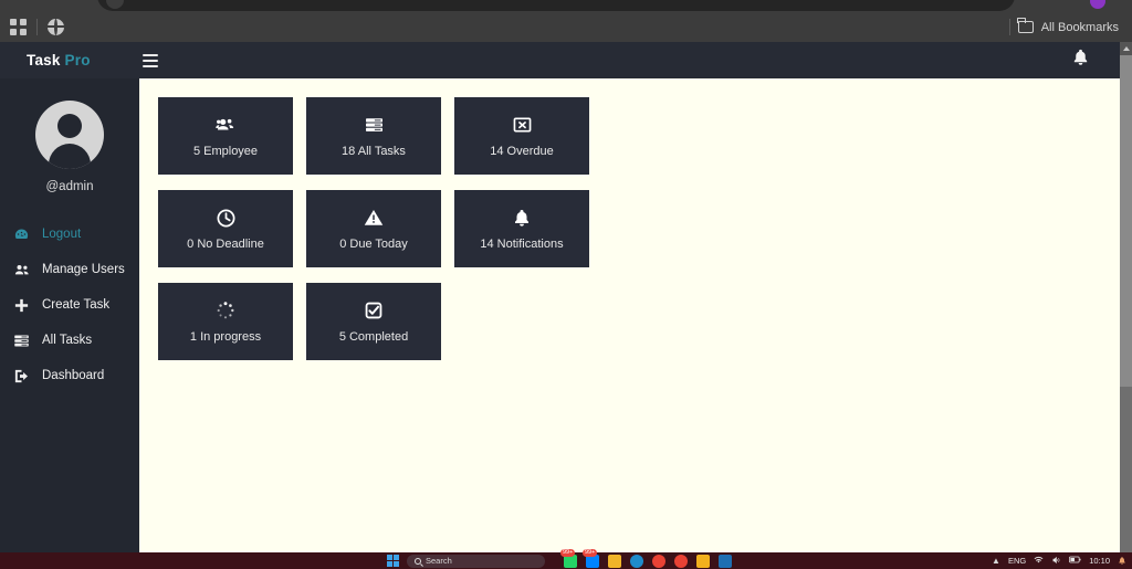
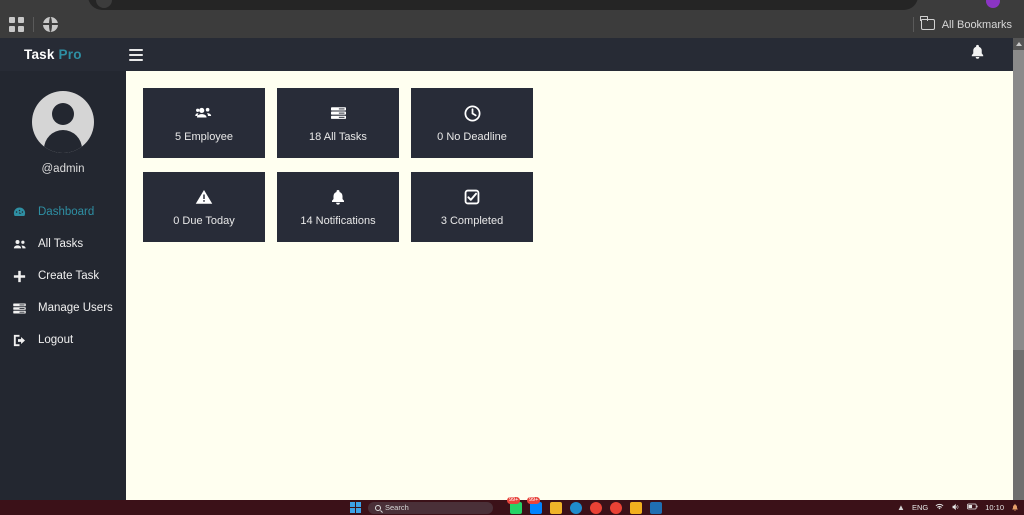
  All Bookmarks
  Task Pro
  @admin
- Logout
+ Dashboard
- Manage Users
+ All Tasks
  Create Task
- All Tasks
+ Manage Users
- Dashboard
+ Logout
  5 Employee
  18 All Tasks
- 14 Overdue
  0 No Deadline
  0 Due Today
  14 Notifications
- 1 In progress
- 5 Completed
+ 3 Completed
  Search
  ▲
  ENG
  10:10
